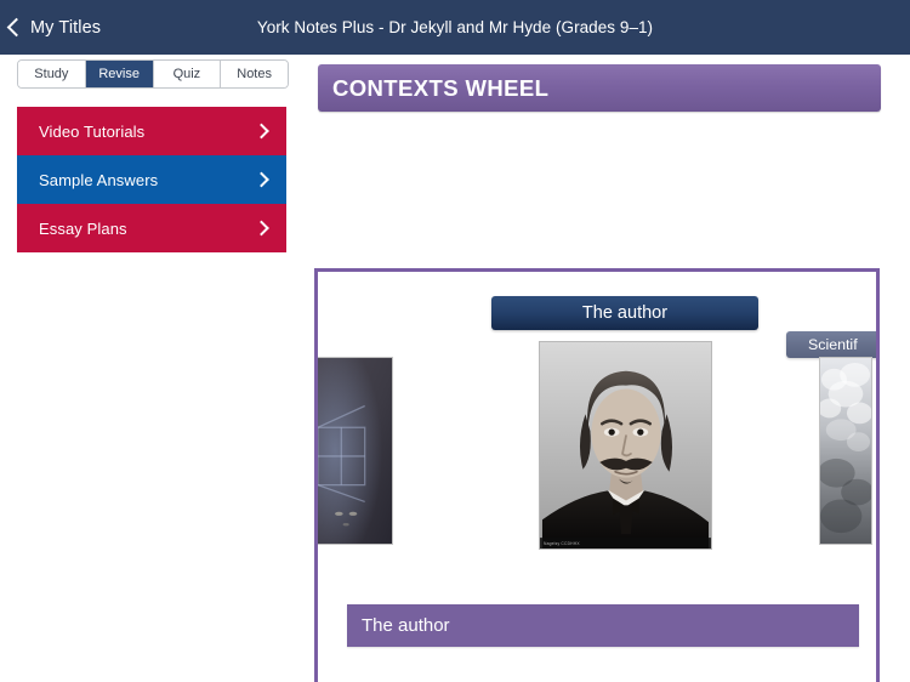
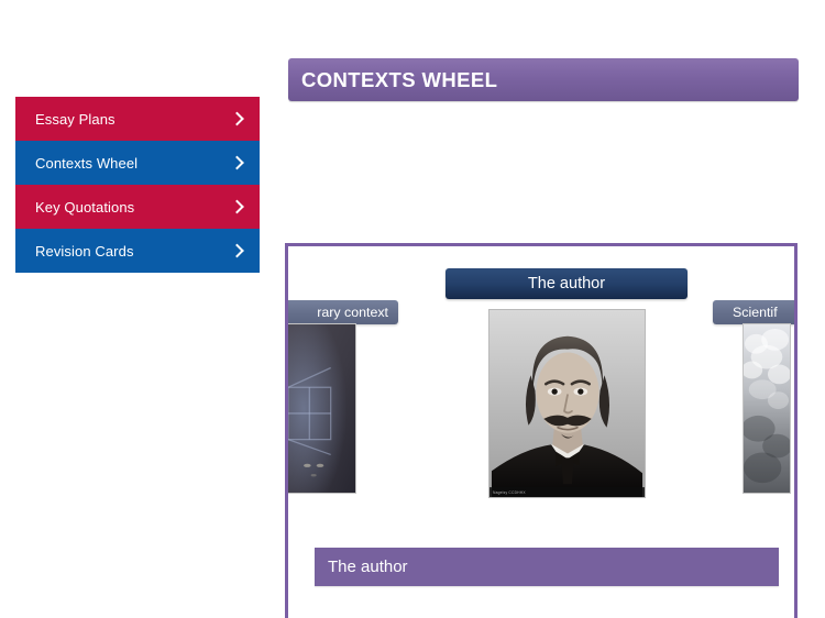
- My Titles
- York Notes Plus - Dr Jekyll and Mr Hyde (Grades 9–1)
- Study
- Revise
- Quiz
- Notes
- Video Tutorials
- Sample Answers
  Essay Plans
+ Contexts Wheel
+ Key Quotations
+ Revision Cards
  CONTEXTS WHEEL
+ rary context
  The author
  Scientif
  The author
